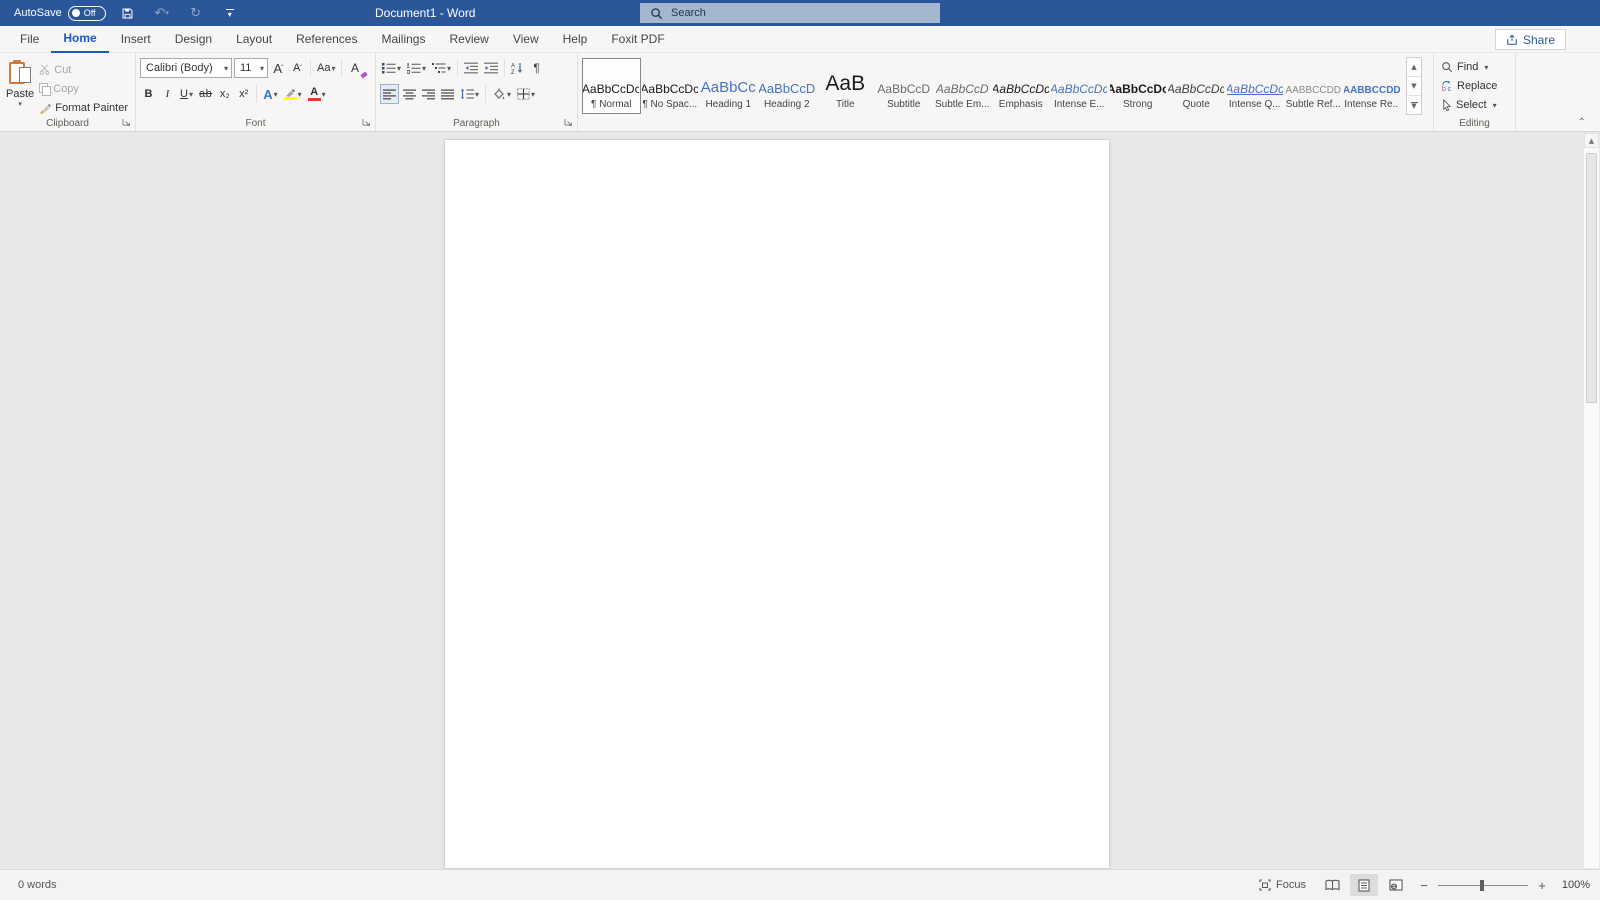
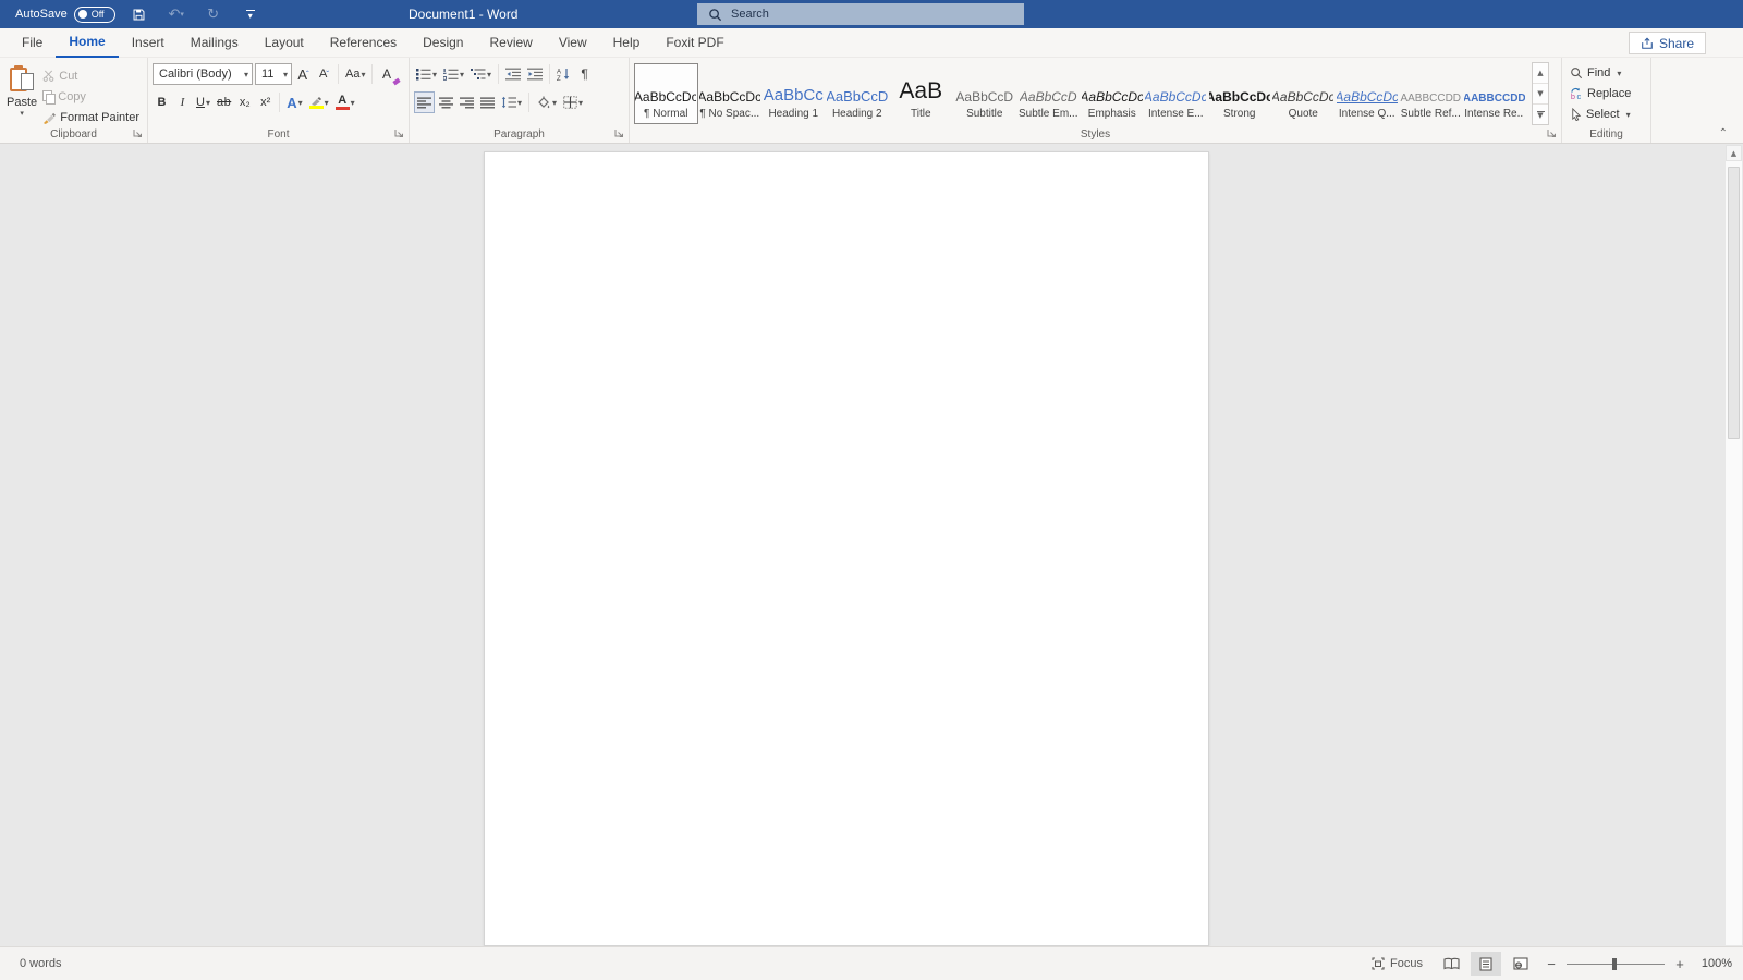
  AutoSave
  Off
  ↶
  ▾
  ↻
  ▾
  Document1 - Word
  Search
  File
  Home
  Insert
- Design
+ Mailings
  Layout
  References
- Mailings
+ Design
  Review
  View
  Help
  Foxit PDF
  Share
  Paste
  ▾
  Cut
  Copy
  Format Painter
  Clipboard
  Calibri (Body)
  ▾
  11
  ▾
  A
  ˆ
  A
  ˇ
  Aa
  ▾
  A
  B
  I
  U
  ▾
  ab
  x₂
  x²
  A
  ▾
  ▾
  A
  ▾
  Font
  ▾
  ▾
  ▾
  ¶
  ▾
  ▾
  ▾
  Paragraph
  AaBbCcDc
  ¶ Normal
  AaBbCcDc
  ¶ No Spac...
  AaBbCc
  Heading 1
  AaBbCcD
  Heading 2
  AaB
  Title
  AaBbCcD
  Subtitle
  AaBbCcD
  Subtle Em...
  AaBbCcDc
  Emphasis
  AaBbCcDc
  Intense E...
  AaBbCcDc
  Strong
  AaBbCcDc
  Quote
  AaBbCcDc
  Intense Q...
  AABBCCDD
  Subtle Ref...
  AABBCCDD
  Intense Re..
  ▲
  ▼
  ▼
+ Styles
  Find
  ▾
  b
  c
  Replace
  Select
  ▾
  Editing
  ⌃
  ▲
  0 words
  Focus
  −
  +
  100%
